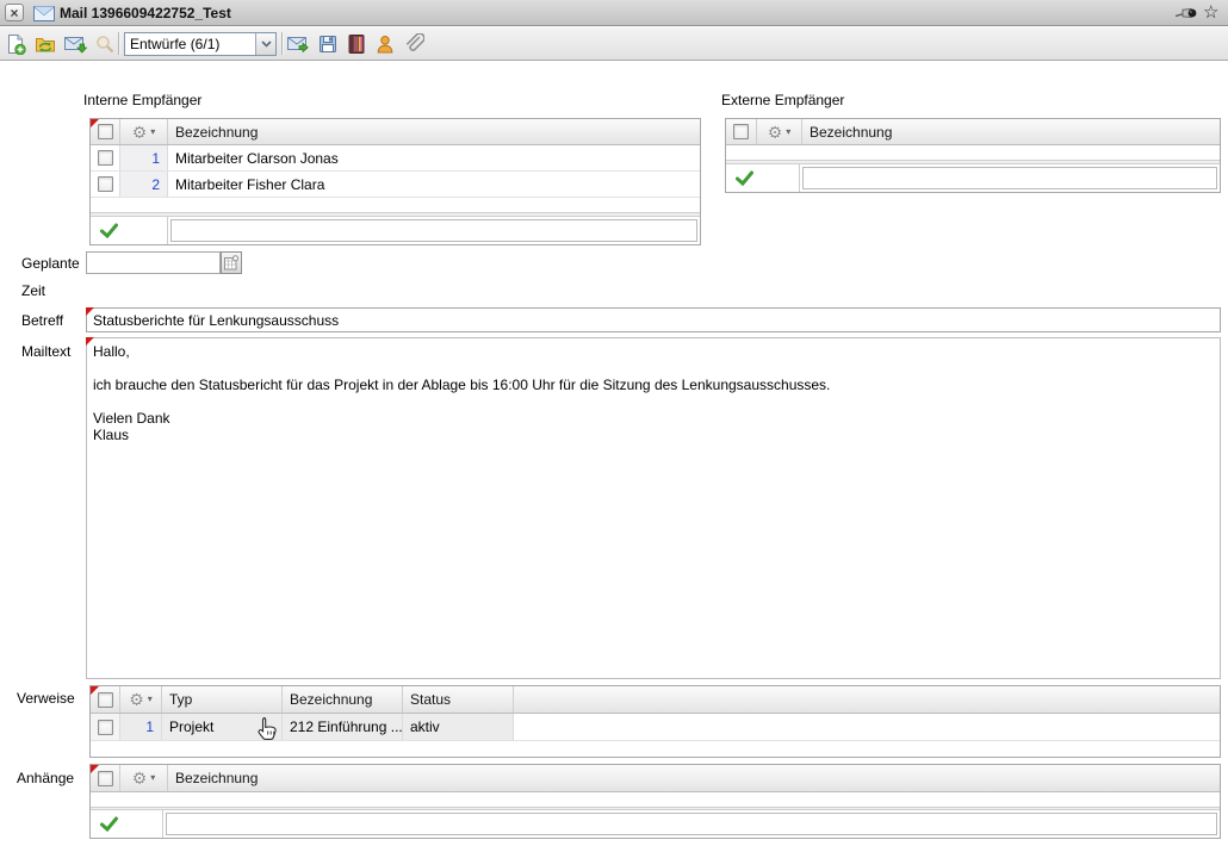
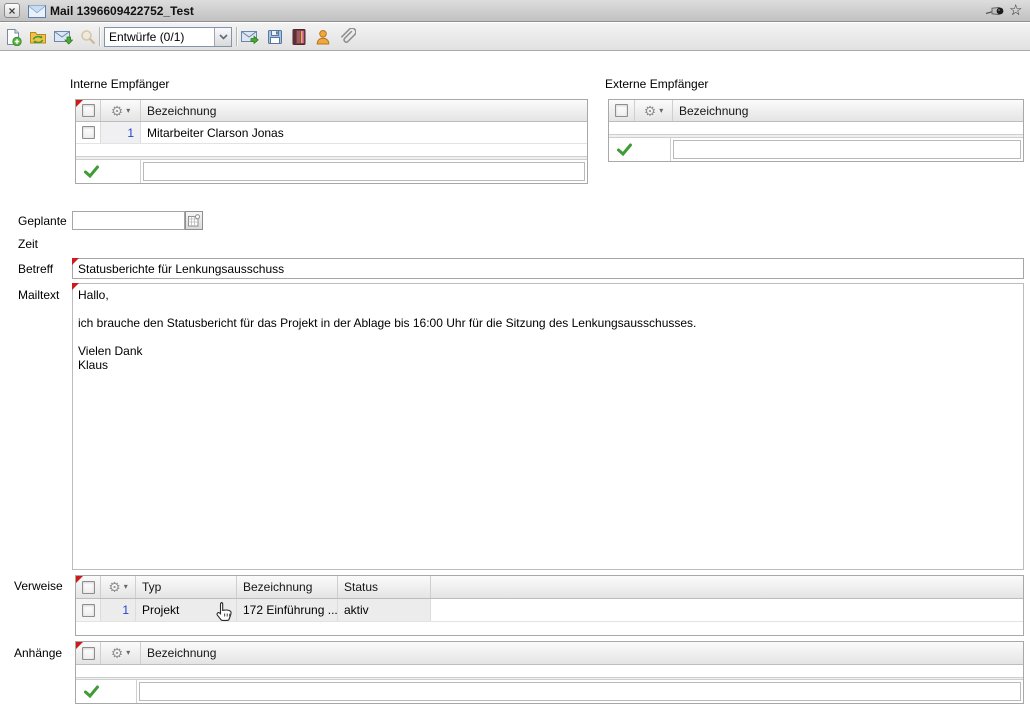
  ×
  Mail 1396609422752_Test
  ☆
- Entwürfe (6/1)
+ Entwürfe (0/1)
  Interne Empfänger
  Externe Empfänger
  Geplante
  Zeit
  Betreff
  Mailtext
  Verweise
  Anhänge
  ⚙
  ▾
  Bezeichnung
  1
  Mitarbeiter Clarson Jonas
- 2
- Mitarbeiter Fisher Clara
  ⚙
  ▾
  Bezeichnung
  Statusberichte für Lenkungsausschuss
  Hallo,
  ich brauche den Statusbericht für das Projekt in der Ablage bis 16:00 Uhr für die Sitzung des Lenkungsausschusses.
  Vielen Dank
  Klaus
  ⚙
  ▾
  Typ
  Bezeichnung
  Status
  1
  Projekt
- 212 Einführung ...
+ 172 Einführung ...
  aktiv
  ⚙
  ▾
  Bezeichnung
